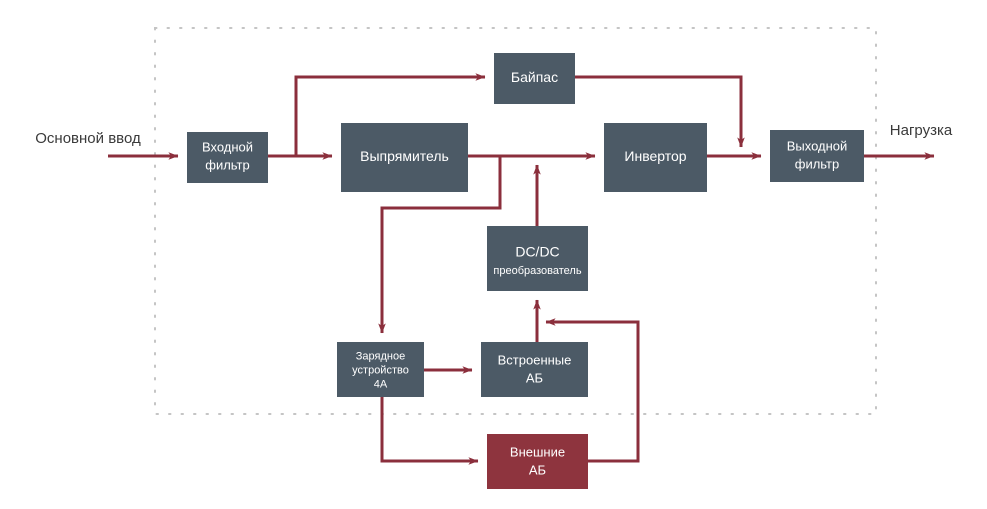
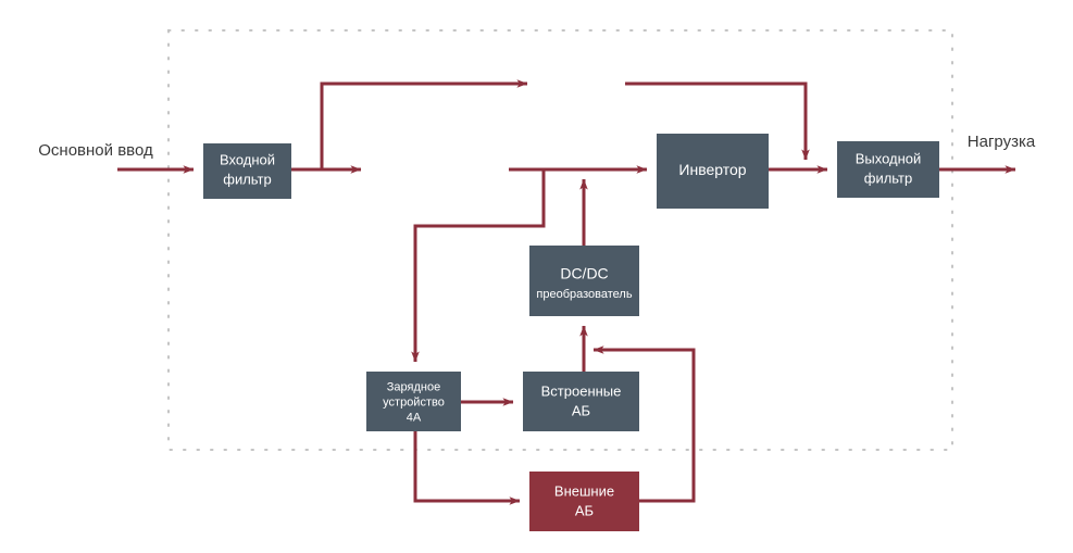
  Входной
  фильтр
- Выпрямитель
- Байпас
  Инвертор
  Выходной
  фильтр
  DC/DC
  преобразователь
  Зарядное
  устройство
  4А
  Встроенные
  АБ
  Внешние
  АБ
  Основной ввод
  Нагрузка
